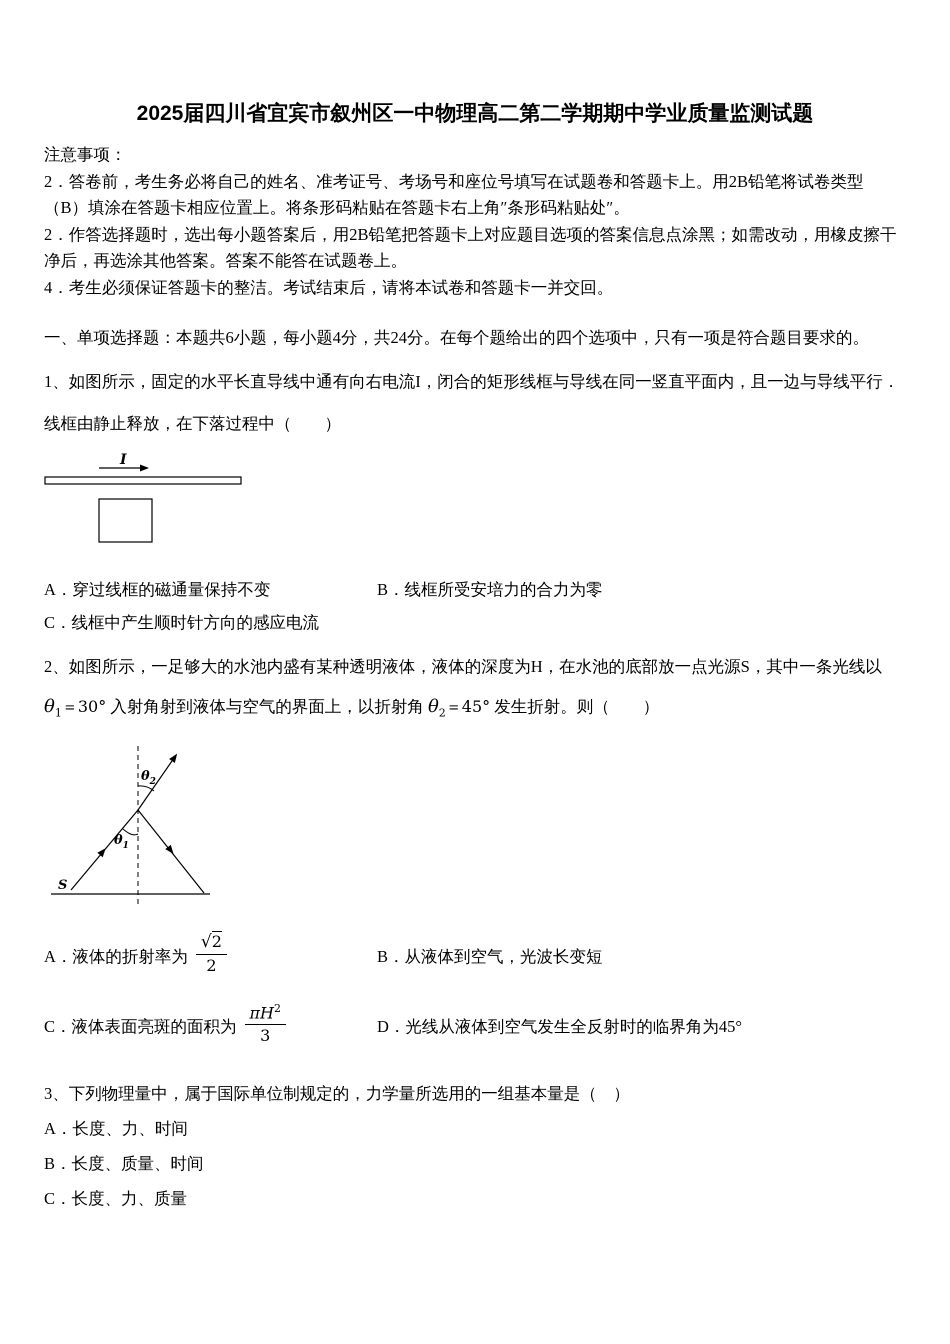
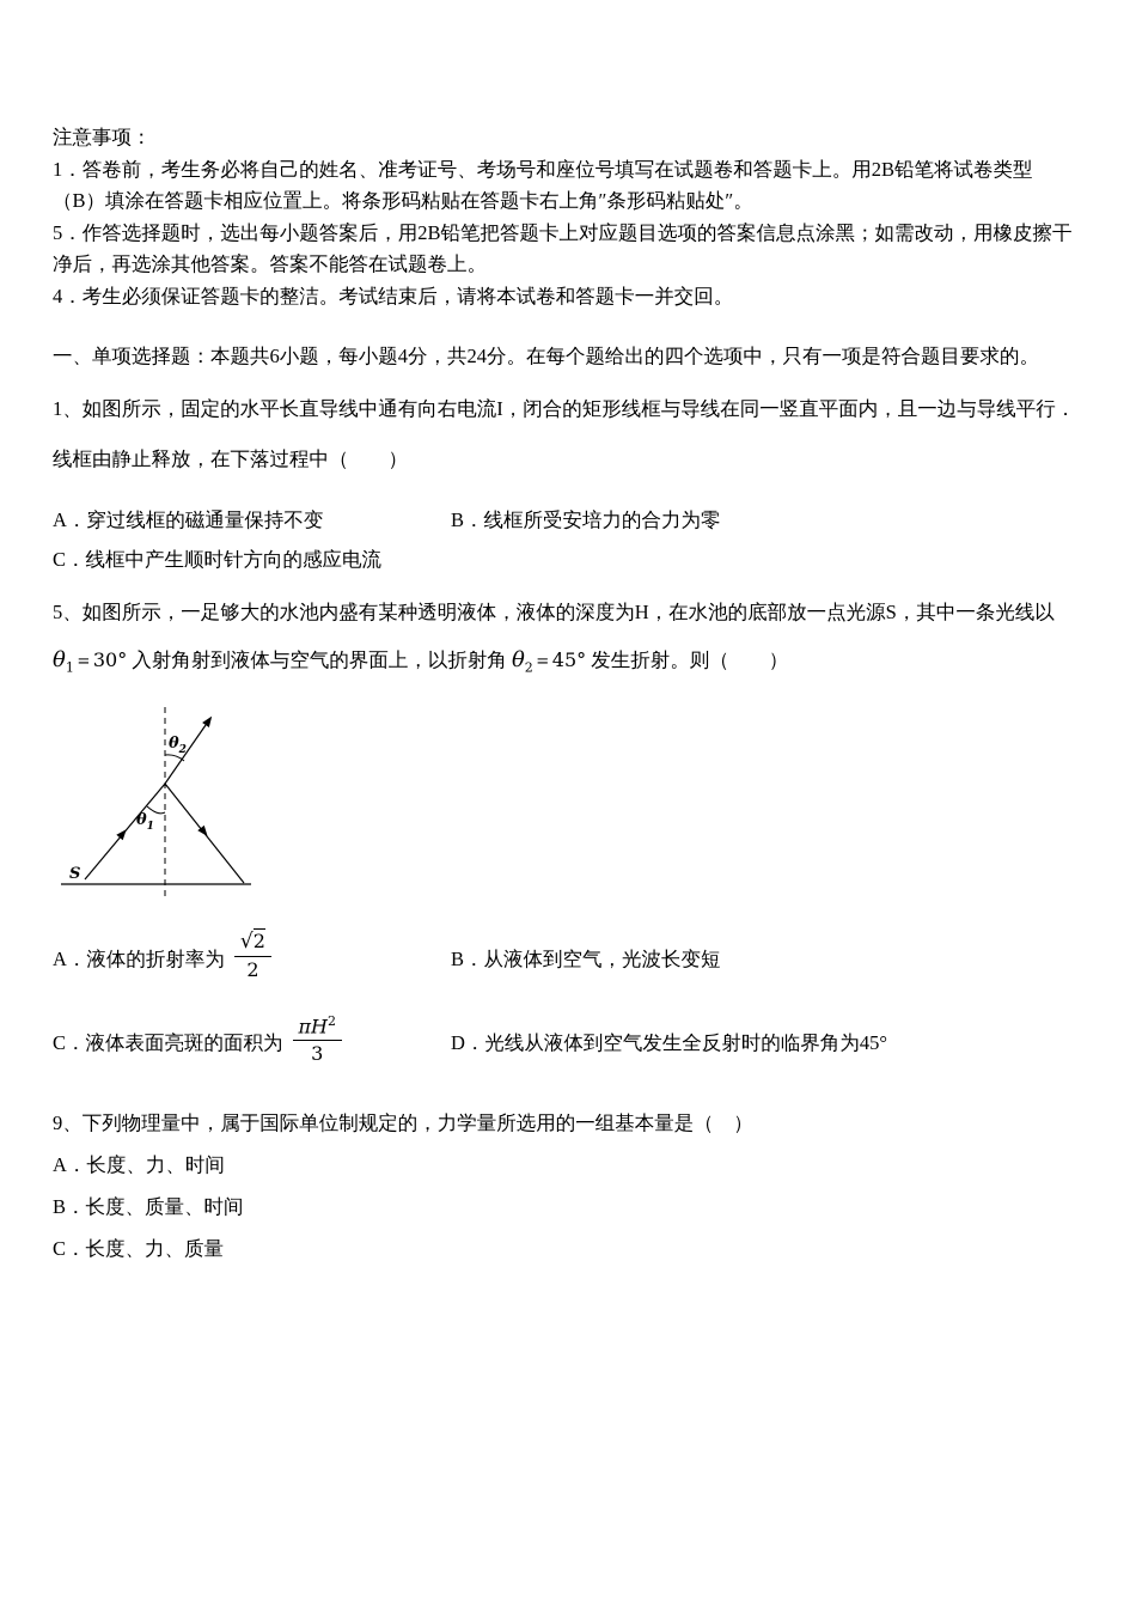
- 2025届四川省宜宾市叙州区一中物理高二第二学期期中学业质量监测试题
  注意事项：
- 2．答卷前，考生务必将自己的姓名、准考证号、考场号和座位号填写在试题卷和答题卡上。用2B铅笔将试卷类型（B）填涂在答题卡相应位置上。将条形码粘贴在答题卡右上角″条形码粘贴处″。
+ 1．答卷前，考生务必将自己的姓名、准考证号、考场号和座位号填写在试题卷和答题卡上。用2B铅笔将试卷类型（B）填涂在答题卡相应位置上。将条形码粘贴在答题卡右上角″条形码粘贴处″。
- 2．作答选择题时，选出每小题答案后，用2B铅笔把答题卡上对应题目选项的答案信息点涂黑；如需改动，用橡皮擦干净后，再选涂其他答案。答案不能答在试题卷上。
+ 5．作答选择题时，选出每小题答案后，用2B铅笔把答题卡上对应题目选项的答案信息点涂黑；如需改动，用橡皮擦干净后，再选涂其他答案。答案不能答在试题卷上。
  4．考生必须保证答题卡的整洁。考试结束后，请将本试卷和答题卡一并交回。
  一、单项选择题：本题共6小题，每小题4分，共24分。在每个题给出的四个选项中，只有一项是符合题目要求的。
  1、如图所示，固定的水平长直导线中通有向右电流I，闭合的矩形线框与导线在同一竖直平面内，且一边与导线平行．
  线框由静止释放，在下落过程中（ ）
- I
  A．穿过线框的磁通量保持不变
  B．线框所受安培力的合力为零
  C．线框中产生顺时针方向的感应电流
- 2、如图所示，一足够大的水池内盛有某种透明液体，液体的深度为H，在水池的底部放一点光源S，其中一条光线以
+ 5、如图所示，一足够大的水池内盛有某种透明液体，液体的深度为H，在水池的底部放一点光源S，其中一条光线以
  θ1＝30° 入射角射到液体与空气的界面上，以折射角 θ2＝45° 发生折射。则（ ）
  θ2
  θ1
  S
  A．液体的折射率为
  √2
  2
  B．从液体到空气，光波长变短
  C．液体表面亮斑的面积为
  πH2
  3
  D．光线从液体到空气发生全反射时的临界角为45°
- 3、下列物理量中，属于国际单位制规定的，力学量所选用的一组基本量是（ ）
+ 9、下列物理量中，属于国际单位制规定的，力学量所选用的一组基本量是（ ）
  A．长度、力、时间
  B．长度、质量、时间
  C．长度、力、质量
